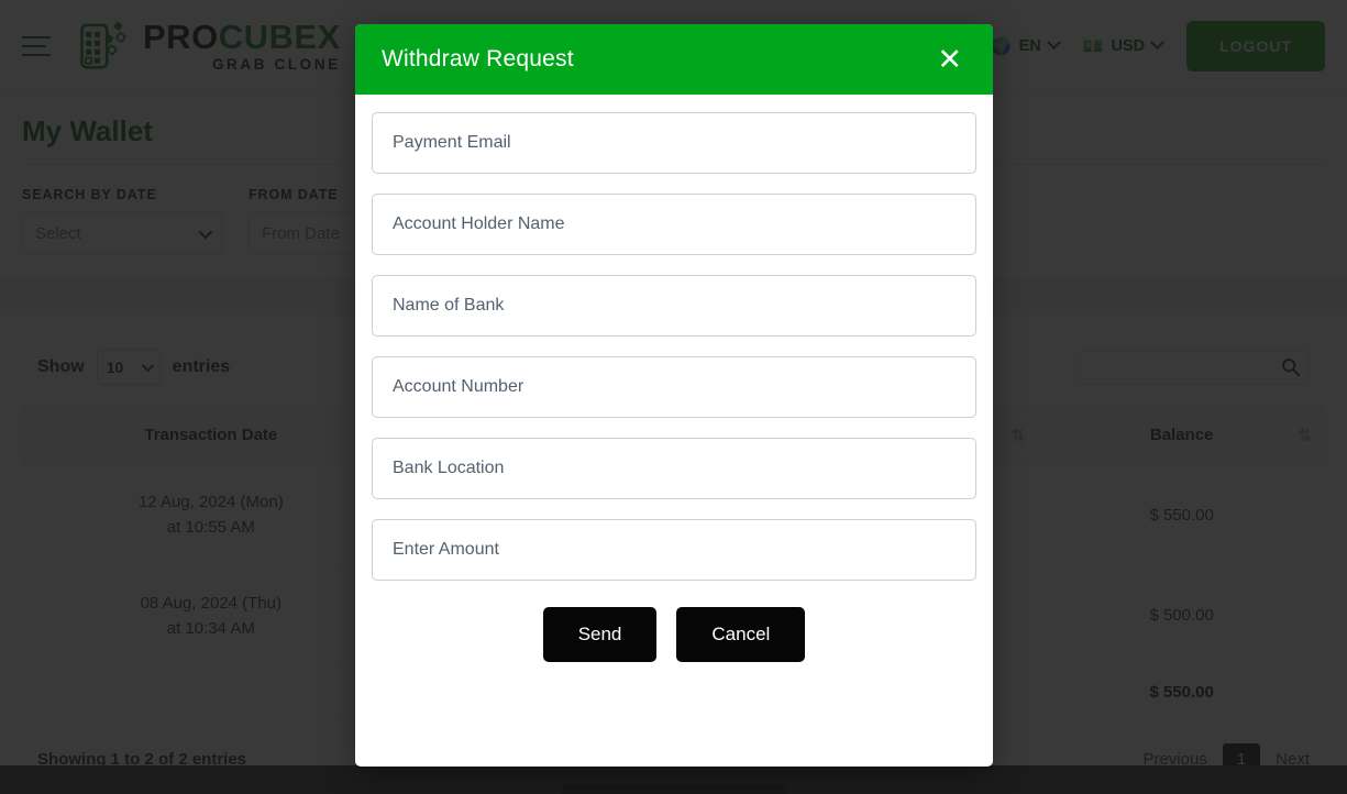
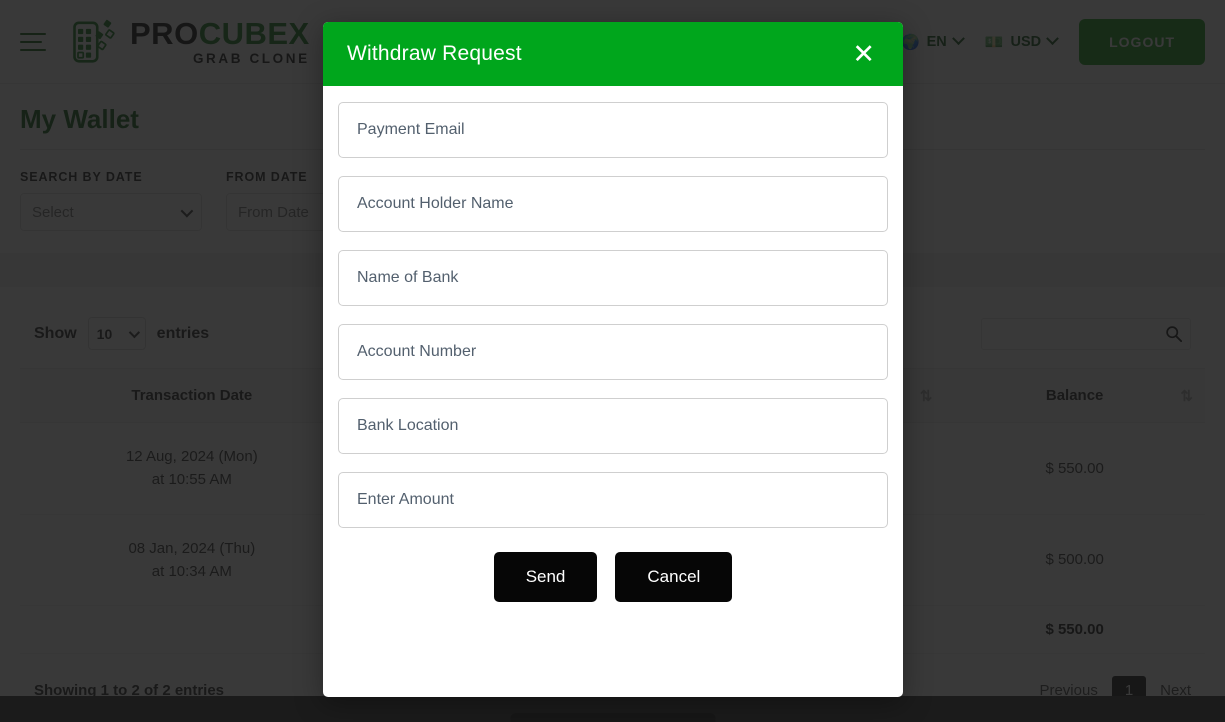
  PROCUBEX
  GRAB CLONE
  🌍
  EN
  💵
  USD
  LOGOUT
  My Wallet
  SEARCH BY DATE
  FROM DATE
  Show
  10
  entries
  Transaction Date				Balance
  12 Aug, 2024 (Mon) at 10:55 AM				$ 550.00
- 08 Aug, 2024 (Thu) at 10:34 AM				$ 500.00
+ 08 Jan, 2024 (Thu) at 10:34 AM				$ 500.00
  Showing 1 to 2 of 2 entries
  Previous
  1
  Next
  Withdraw Request
  ✕
  Payment Email
  Account Holder Name
  Name of Bank
  Account Number
  Bank Location
  Enter Amount
  Send
  Cancel
